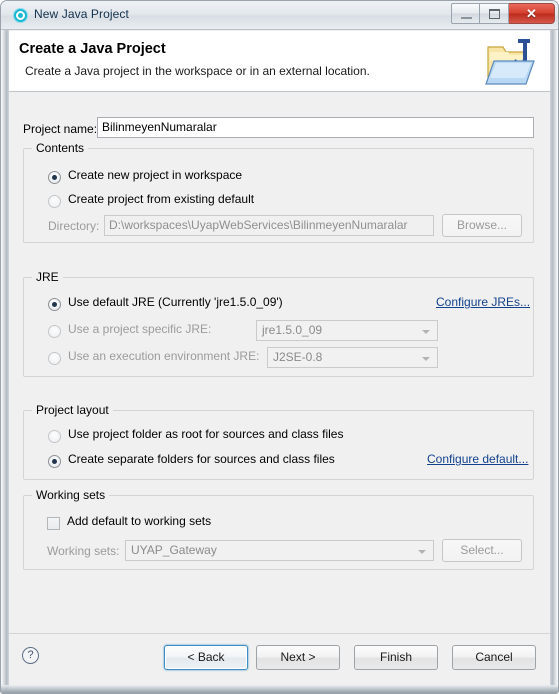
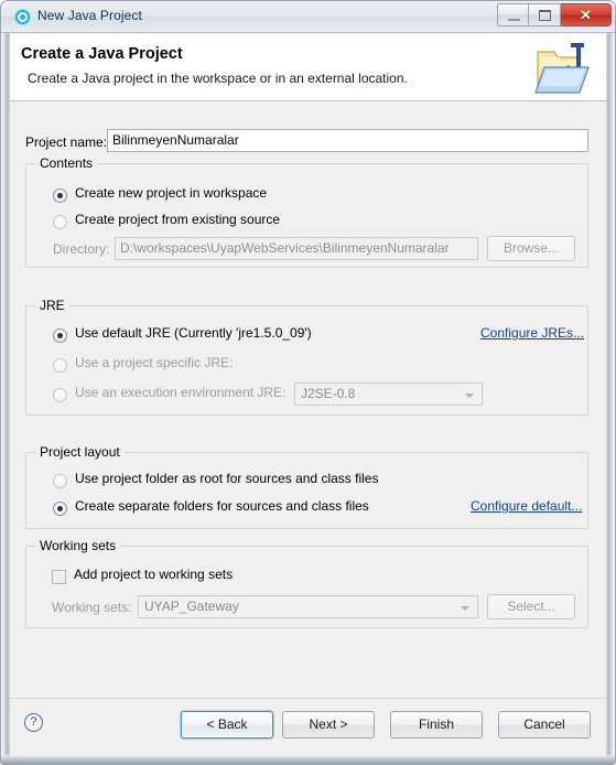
  New Java Project
  ✕
  Create a Java Project
  Create a Java project in the workspace or in an external location.
  Project name:
  BilinmeyenNumaralar
  Contents
  Create new project in workspace
- Create project from existing default
+ Create project from existing source
  Directory:
  D:\workspaces\UyapWebServices\BilinmeyenNumaralar
  Browse...
  JRE
  Use default JRE (Currently 'jre1.5.0_09')
  Configure JREs...
  Use a project specific JRE:
- jre1.5.0_09
  Use an execution environment JRE:
  J2SE-0.8
  Project layout
  Use project folder as root for sources and class files
  Create separate folders for sources and class files
  Configure default...
  Working sets
- Add default to working sets
+ Add project to working sets
  Working sets:
  UYAP_Gateway
  Select...
  ?
  < Back
  Next >
  Finish
  Cancel
